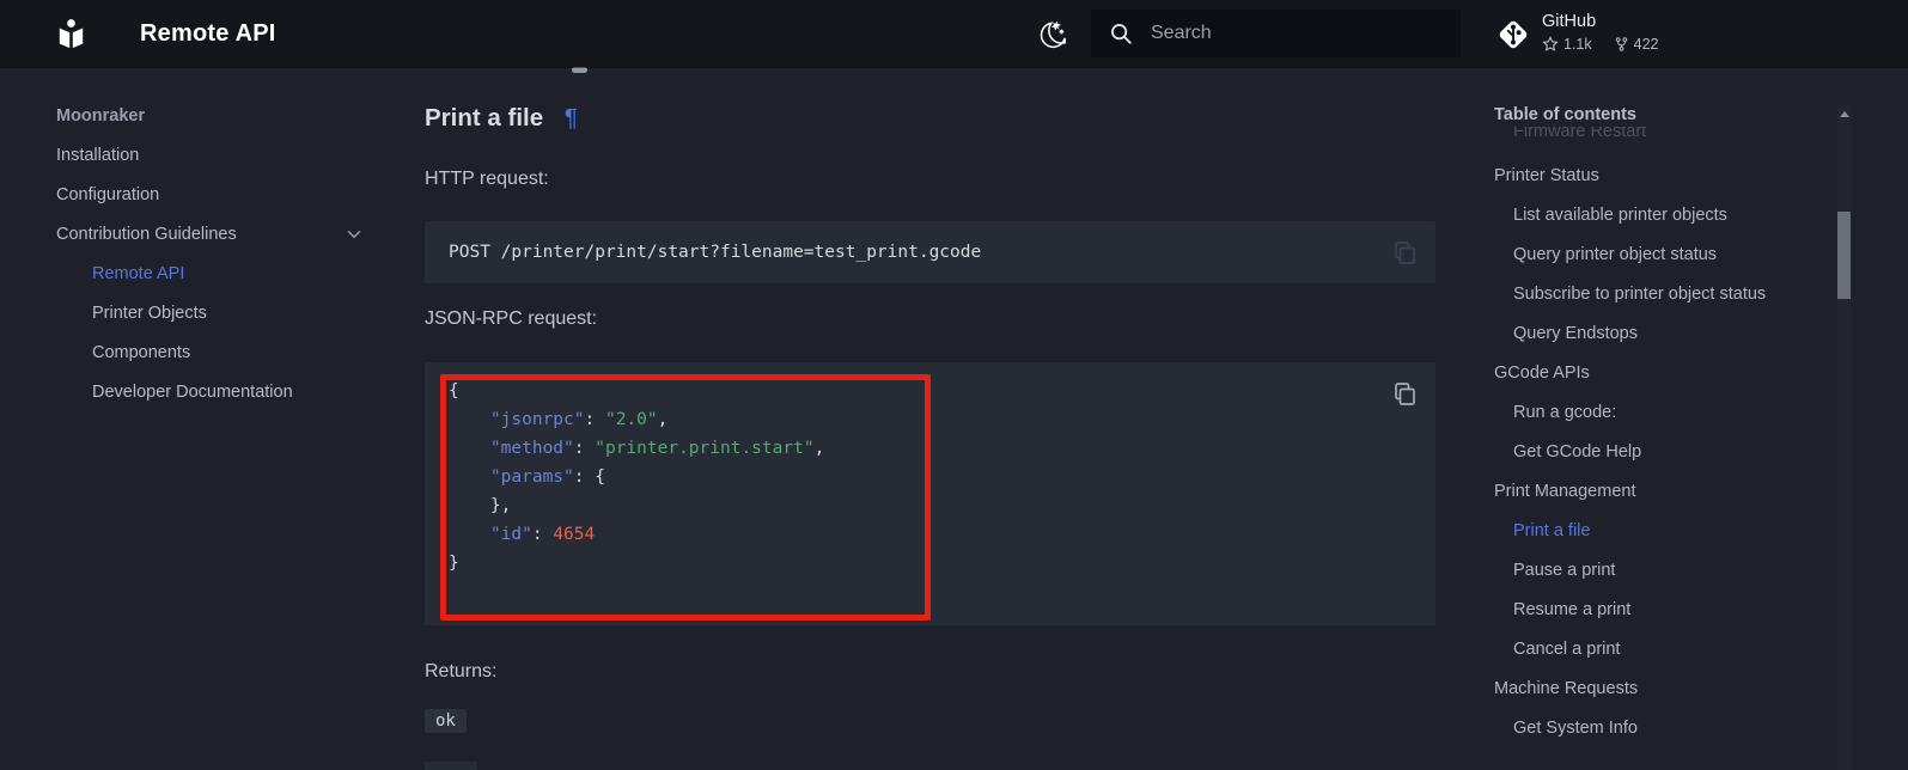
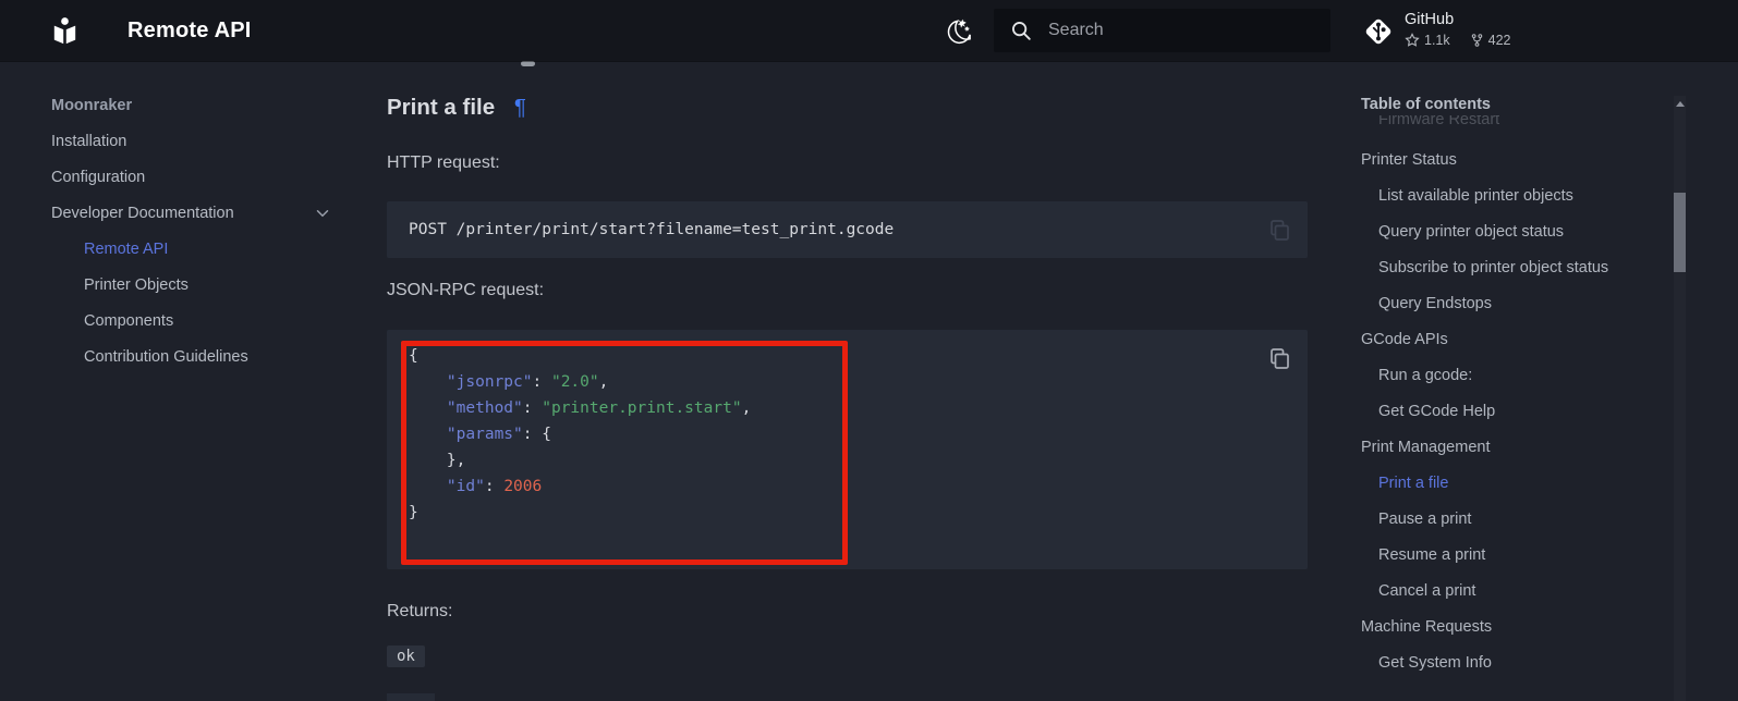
  Remote API
  Search
  GitHub
  1.1k
  422
  Moonraker
  Installation
  Configuration
- Contribution Guidelines
+ Developer Documentation
  Remote API
  Printer Objects
  Components
- Developer Documentation
+ Contribution Guidelines
  Print a file ¶
  HTTP request:
  POST /printer/print/start?filename=test_print.gcode
  JSON-RPC request:
  {
  "jsonrpc": "2.0",
  "method": "printer.print.start",
  "params": {
  },
- "id": 4654
+ "id": 2006
  }
  Returns:
  ok
  Table of contents
  Firmware Restart
  Printer Status
  List available printer objects
  Query printer object status
  Subscribe to printer object status
  Query Endstops
  GCode APIs
  Run a gcode:
  Get GCode Help
  Print Management
  Print a file
  Pause a print
  Resume a print
  Cancel a print
  Machine Requests
  Get System Info
